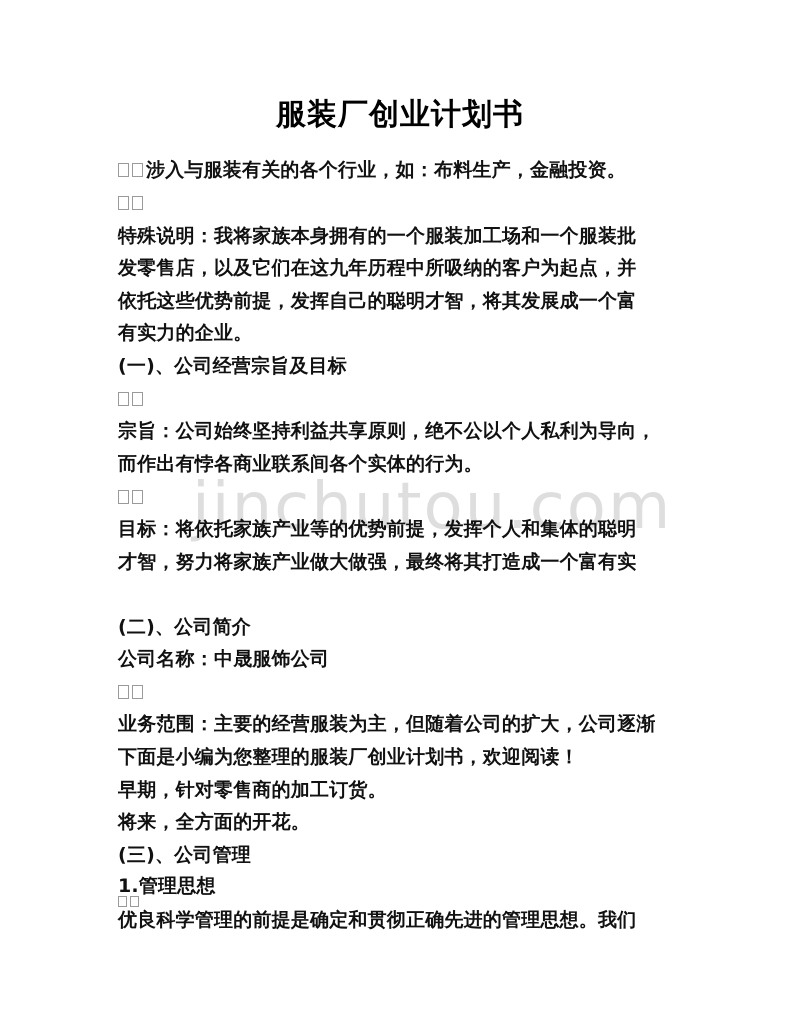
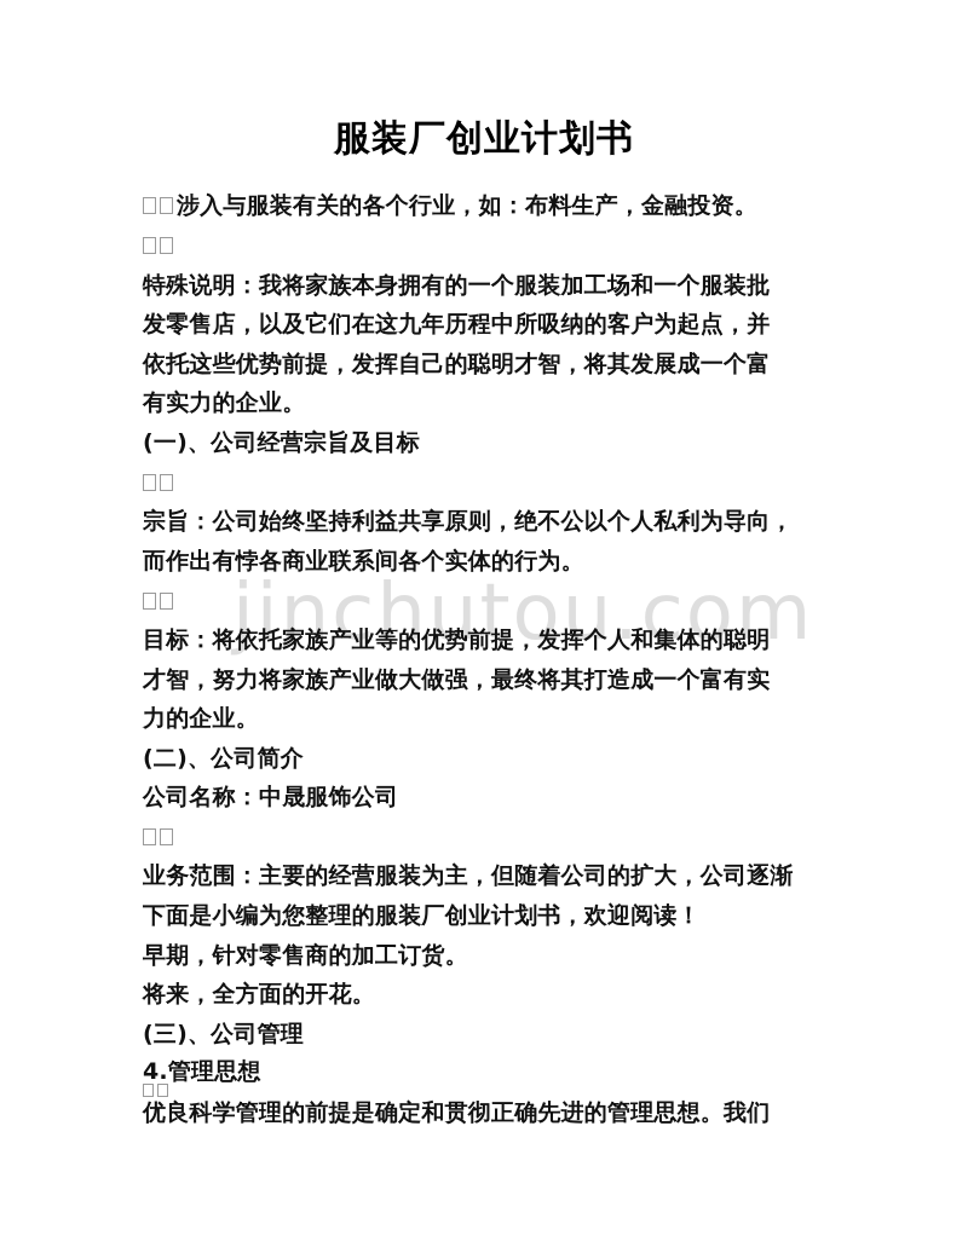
  jinchutou.com
  服装厂创业计划书
  涉入与服装有关的各个行业，如：布料生产，金融投资。
  特殊说明：我将家族本身拥有的一个服装加工场和一个服装批
  发零售店，以及它们在这九年历程中所吸纳的客户为起点，并
  依托这些优势前提，发挥自己的聪明才智，将其发展成一个富
  有实力的企业。
  (一)、公司经营宗旨及目标
  宗旨：公司始终坚持利益共享原则，绝不公以个人私利为导向，
  而作出有悖各商业联系间各个实体的行为。
  目标：将依托家族产业等的优势前提，发挥个人和集体的聪明
  才智，努力将家族产业做大做强，最终将其打造成一个富有实
+ 力的企业。
  (二)、公司简介
  公司名称：中晟服饰公司
  业务范围：主要的经营服装为主，但随着公司的扩大，公司逐渐
  下面是小编为您整理的服装厂创业计划书，欢迎阅读！
  早期，针对零售商的加工订货。
  将来，全方面的开花。
  (三)、公司管理
- 1.管理思想
+ 4.管理思想
  优良科学管理的前提是确定和贯彻正确先进的管理思想。我们
